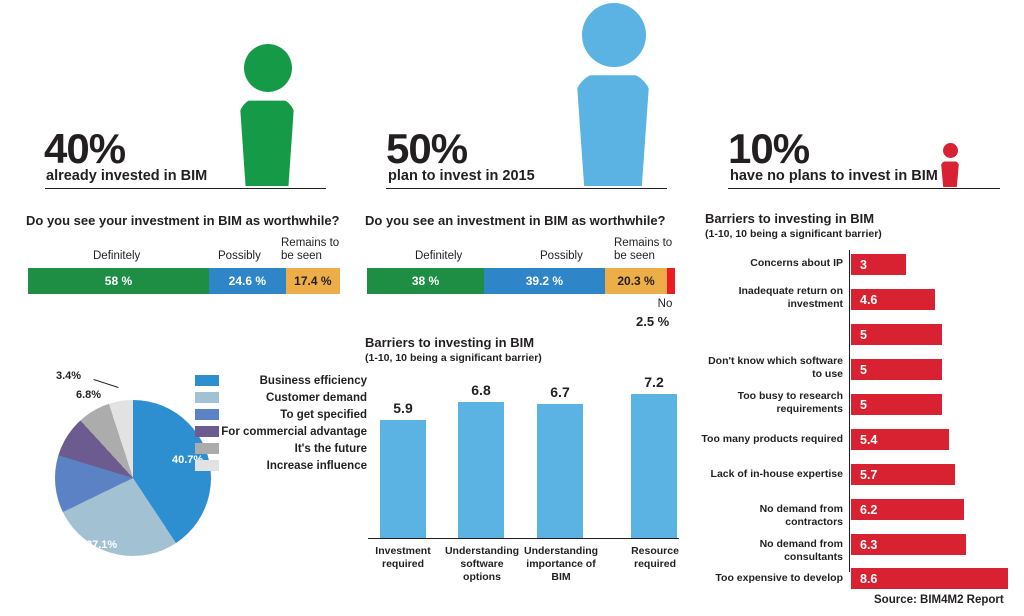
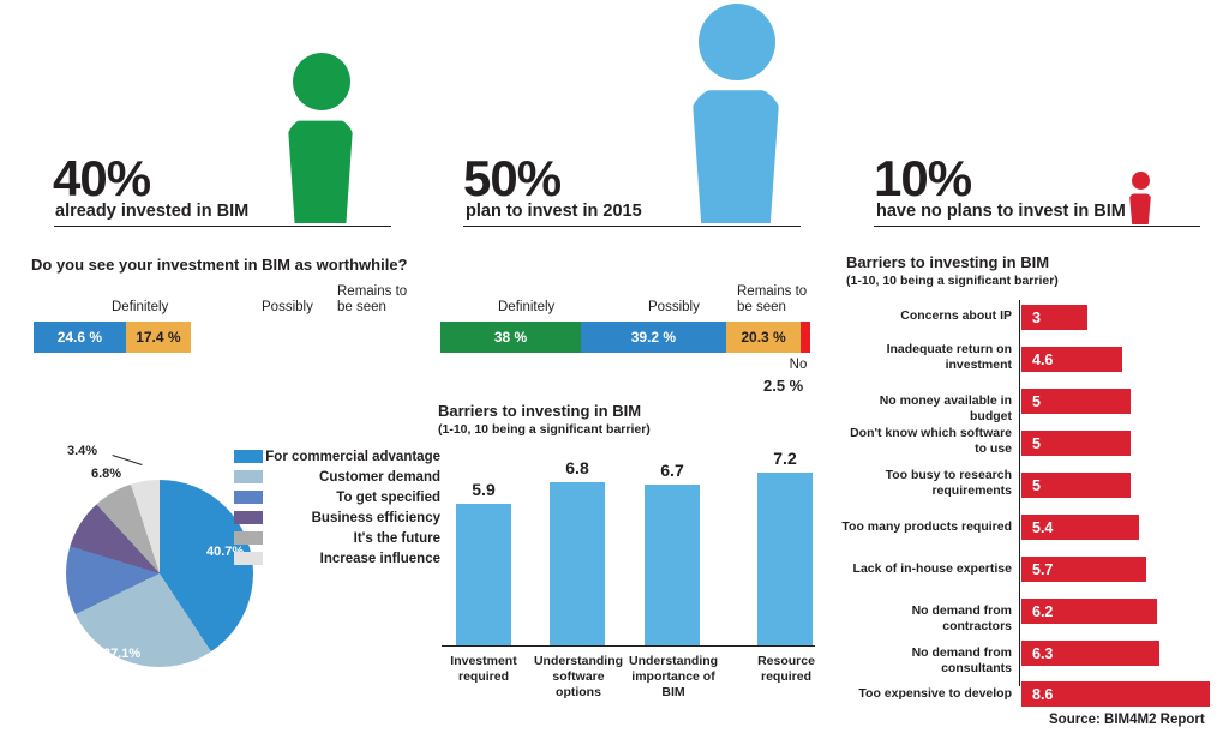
  40%
  already invested in BIM
  Do you see your investment in BIM as worthwhile?
  Definitely
  Possibly
  Remains to
  be seen
- 58 %
  24.6 %
  17.4 %
  50%
  plan to invest in 2015
- Do you see an investment in BIM as worthwhile?
  Definitely
  Possibly
  Remains to
  be seen
  38 %
  39.2 %
  20.3 %
  No
  2.5 %
  10%
  have no plans to invest in BIM
  40.7
  27.1%
  6.8%
  3.4%
- Business efficiency
+ For commercial advantage
  Customer demand
  To get specified
- For commercial advantage
+ Business efficiency
  It's the future
  Increase influence
  Barriers to investing in BIM
  (1-10, 10 being a significant barrier)
  5.9
  Investment
  required
  6.8
  Understanding
  software options
  6.7
  Understanding
  importance of
  BIM
  7.2
  Resource
  required
  Barriers to investing in BIM
  (1-10, 10 being a significant barrier)
  Concerns about IP
  3
  Inadequate return on
  investment
  4.6
+ No money available in budget
  5
  Don't know which software
  to use
  5
  Too busy to research
  requirements
  5
  Too many products required
  5.4
  Lack of in-house expertise
  5.7
  No demand from contractors
  6.2
  No demand from consultants
  6.3
  Too expensive to develop
  8.6
  Source: BIM4M2 Report
